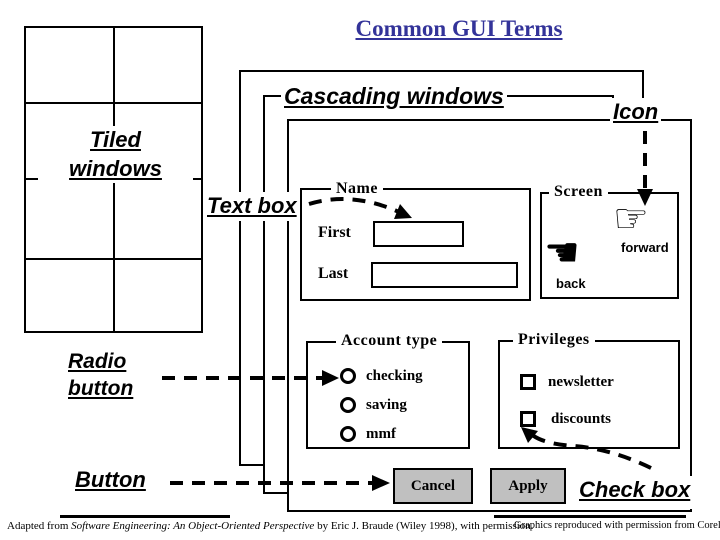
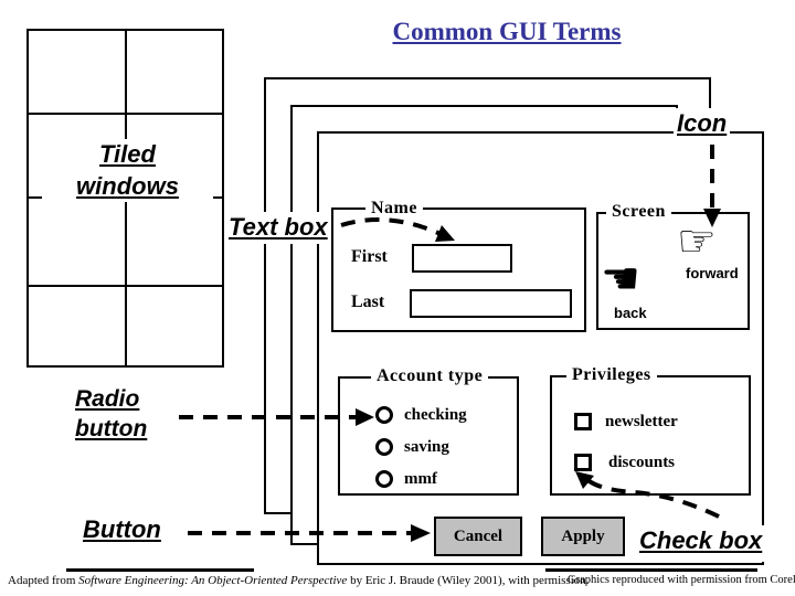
  Common GUI Terms
  Tiled
  windows
- Cascading windows
  Name
  First
  Last
  Screen
  ☞
  forward
  ☚
  back
  Account type
  checking
  saving
  mmf
  Privileges
  newsletter
  discounts
  Cancel
  Apply
  Text box
  Icon
  Radio
  button
  Button
  Check box
- Adapted from Software Engineering: An Object-Oriented Perspective by Eric J. Braude (Wiley 1998), with permission.
+ Adapted from Software Engineering: An Object-Oriented Perspective by Eric J. Braude (Wiley 2001), with permission.
  Graphics reproduced with permission from Corel
